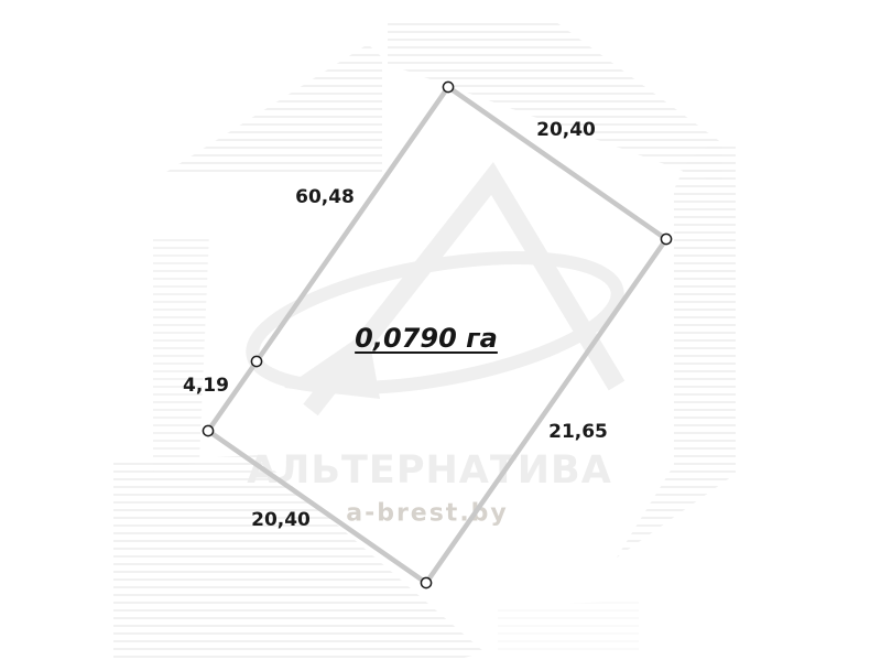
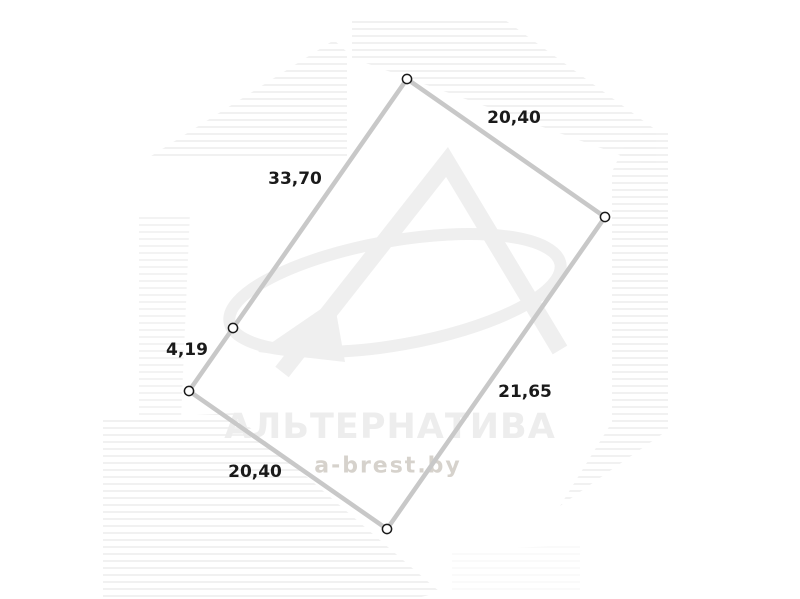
  ЛЬТЕРНАИВА
  a-brest.by
  20,40
  21,65
  20,40
  4,19
- 60,48
+ 33,70
- 0,0790 га
